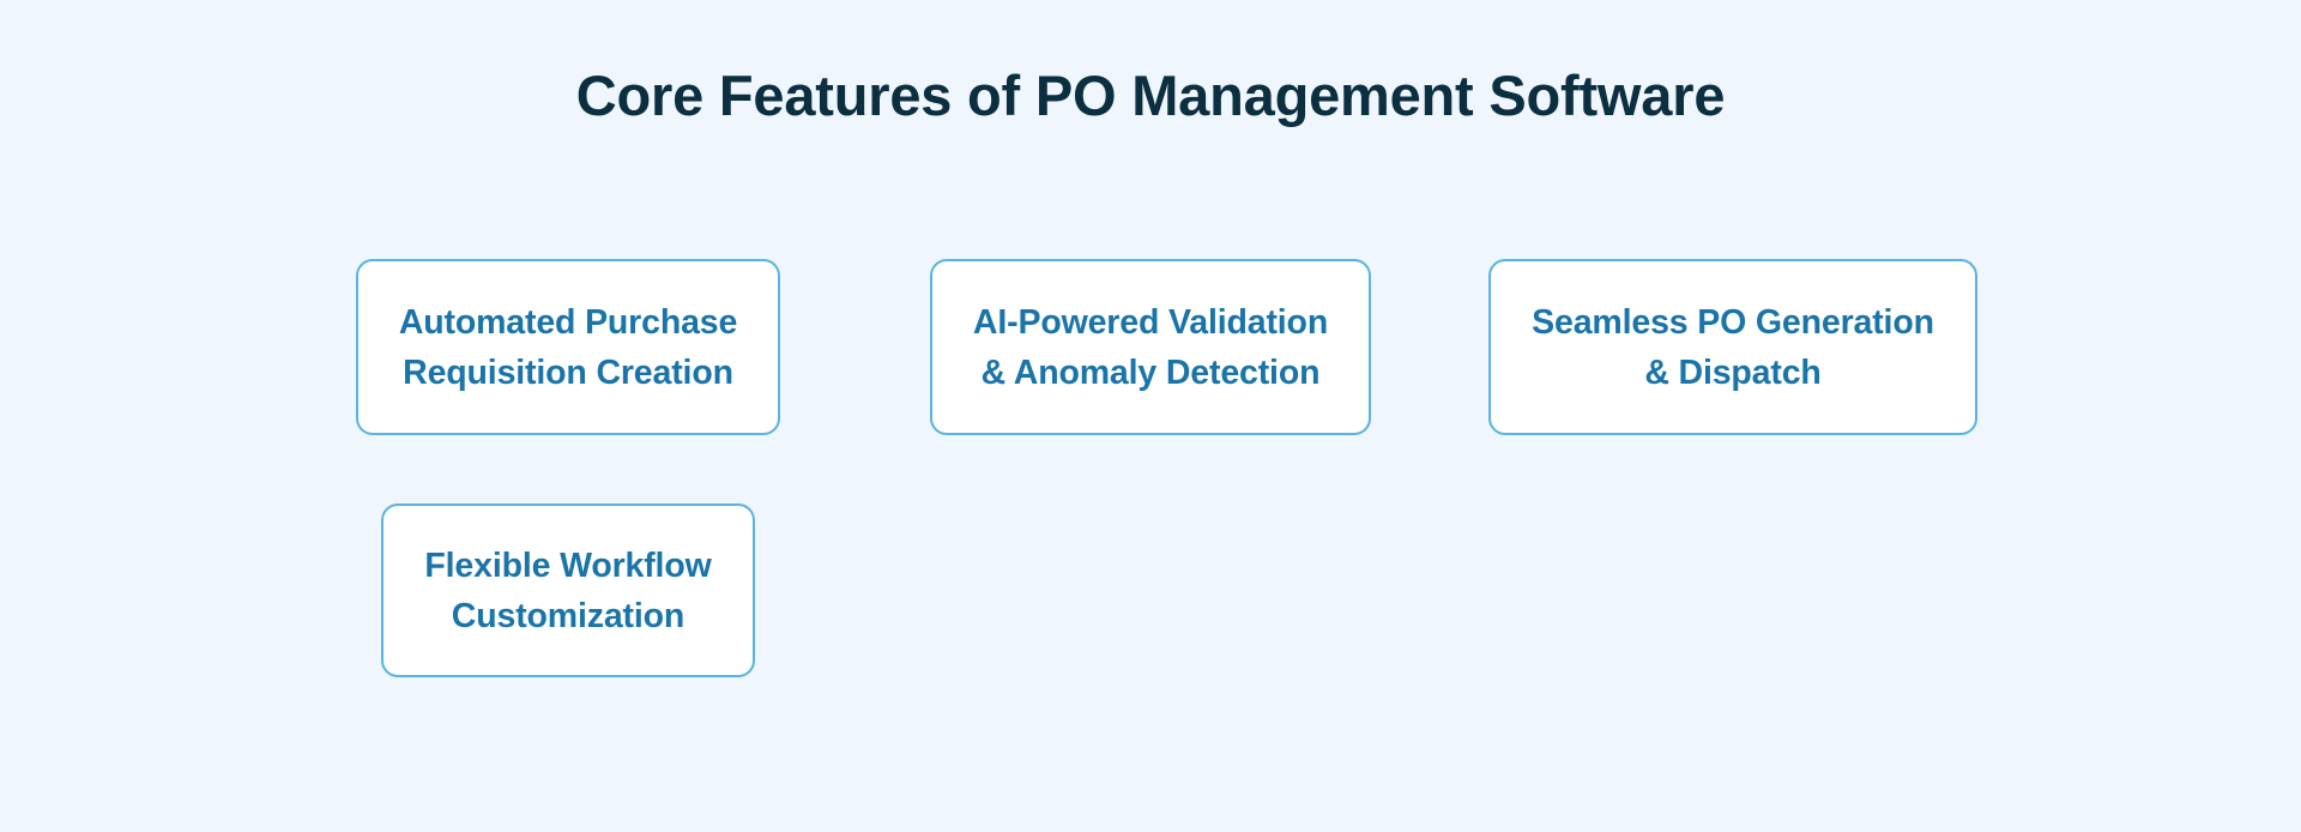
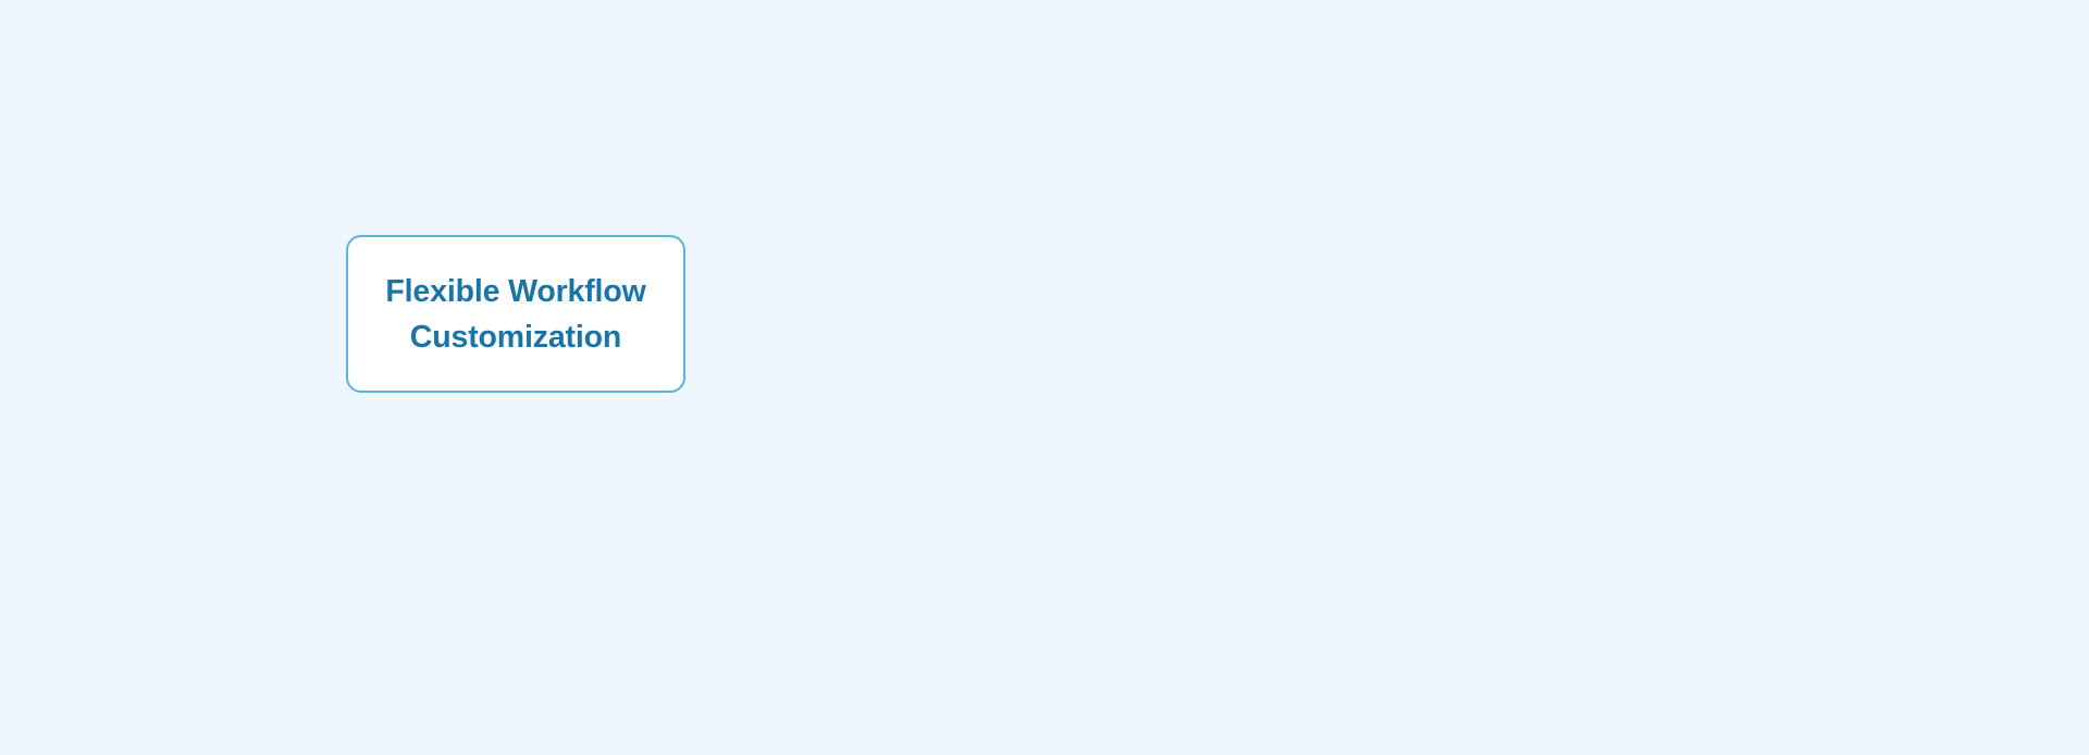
- Core Features of PO Management Software
- Automated Purchase
- Requisition Creation
- AI-Powered Validation
- & Anomaly Detection
- Seamless PO Generation
- & Dispatch
  Flexible Workflow
  Customization
